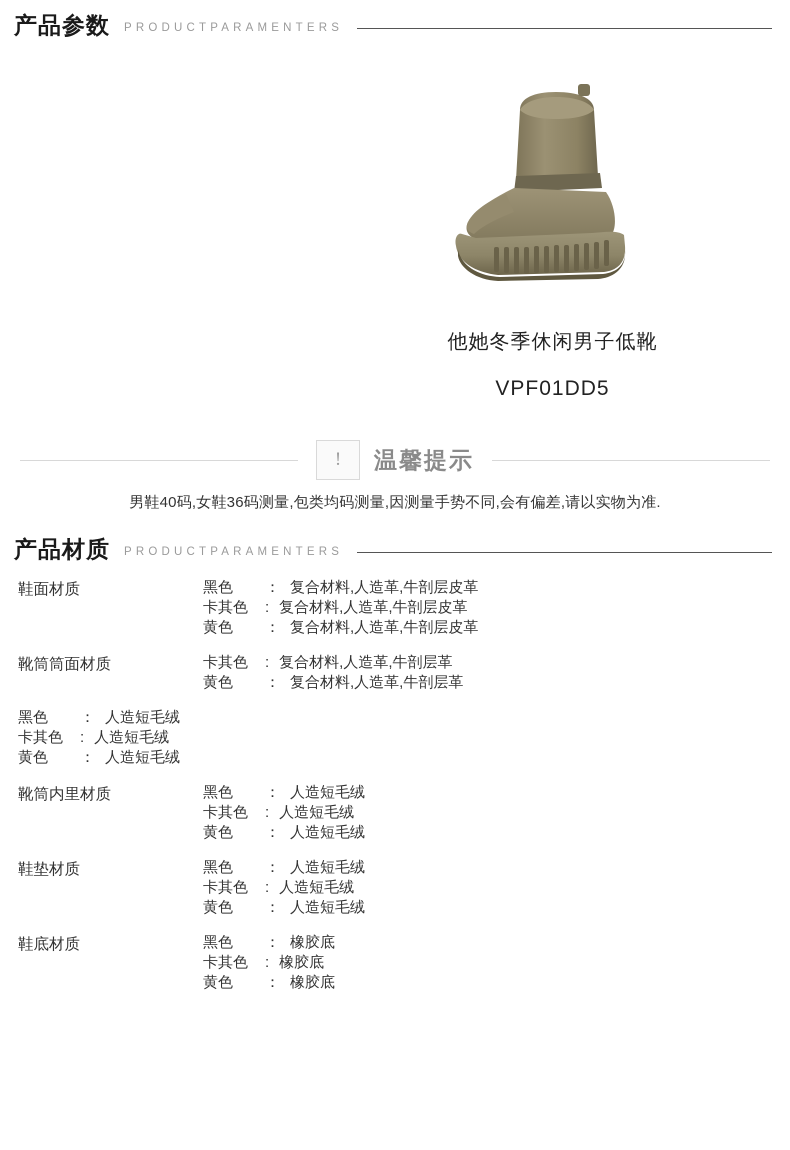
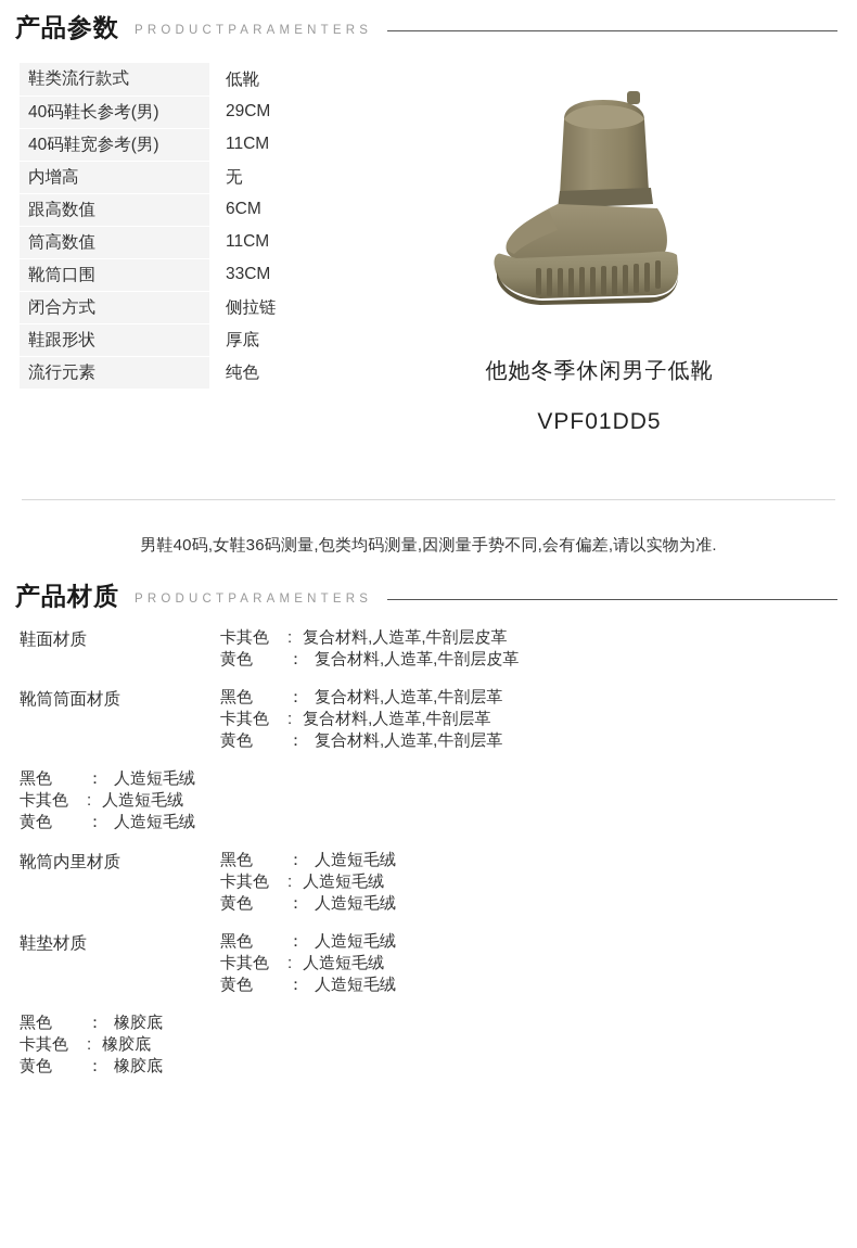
  产品参数
  PRODUCTPARAMENTERS
+ 鞋类流行款式	低靴
+ 40码鞋长参考(男)	29CM
+ 40码鞋宽参考(男)	11CM
+ 内增高	无
+ 跟高数值	6CM
+ 筒高数值	11CM
+ 靴筒口围	33CM
+ 闭合方式	侧拉链
+ 鞋跟形状	厚底
+ 流行元素	纯色
  他她冬季休闲男子低靴
  VPF01DD5
- !
- 温馨提示
  男鞋40码,女鞋36码测量,包类均码测量,因测量手势不同,会有偏差,请以实物为准.
  产品材质
  PRODUCTPARAMENTERS
  鞋面材质
- 黑色 ： 复合材料,人造革,牛剖层皮革
  卡其色 : 复合材料,人造革,牛剖层皮革
  黄色 ： 复合材料,人造革,牛剖层皮革
  靴筒筒面材质
+ 黑色 ： 复合材料,人造革,牛剖层革
  卡其色 : 复合材料,人造革,牛剖层革
  黄色 ： 复合材料,人造革,牛剖层革
  黑色 ： 人造短毛绒
  卡其色 : 人造短毛绒
  黄色 ： 人造短毛绒
  靴筒内里材质
  黑色 ： 人造短毛绒
  卡其色 : 人造短毛绒
  黄色 ： 人造短毛绒
  鞋垫材质
  黑色 ： 人造短毛绒
  卡其色 : 人造短毛绒
  黄色 ： 人造短毛绒
- 鞋底材质
  黑色 ： 橡胶底
  卡其色 : 橡胶底
  黄色 ： 橡胶底
